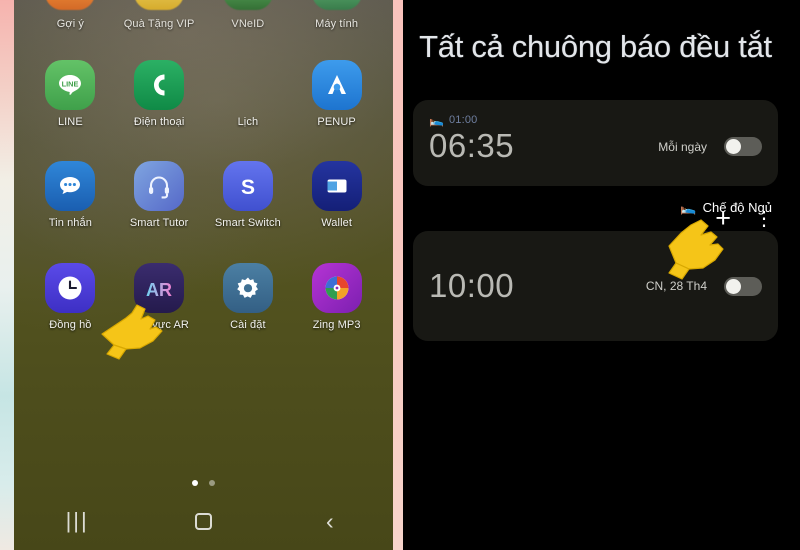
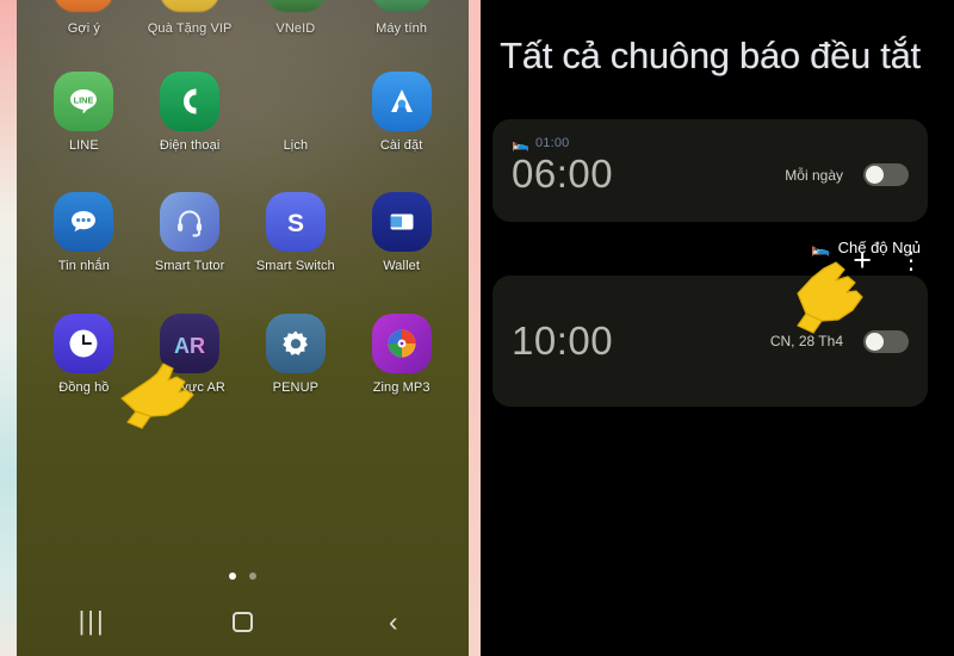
  LINE
  LINE
  Điện thoại
  Lịch
- PENUP
+ Cài đặt
  Tin nhắn
  Smart Tutor
  S
  Smart Switch
  Wallet
  Đồng hồ
  AR
- Cài đặt
+ PENUP
  Zing MP3
  |||
  ‹
  Tất cả chuông báo đều tắt
  +
  ⋮
  🛌
  01:00
- 06:35
+ 06:00
  Mỗi ngày
  🛌
  Chế độ Ngủ
  10:00
  CN, 28 Th4
